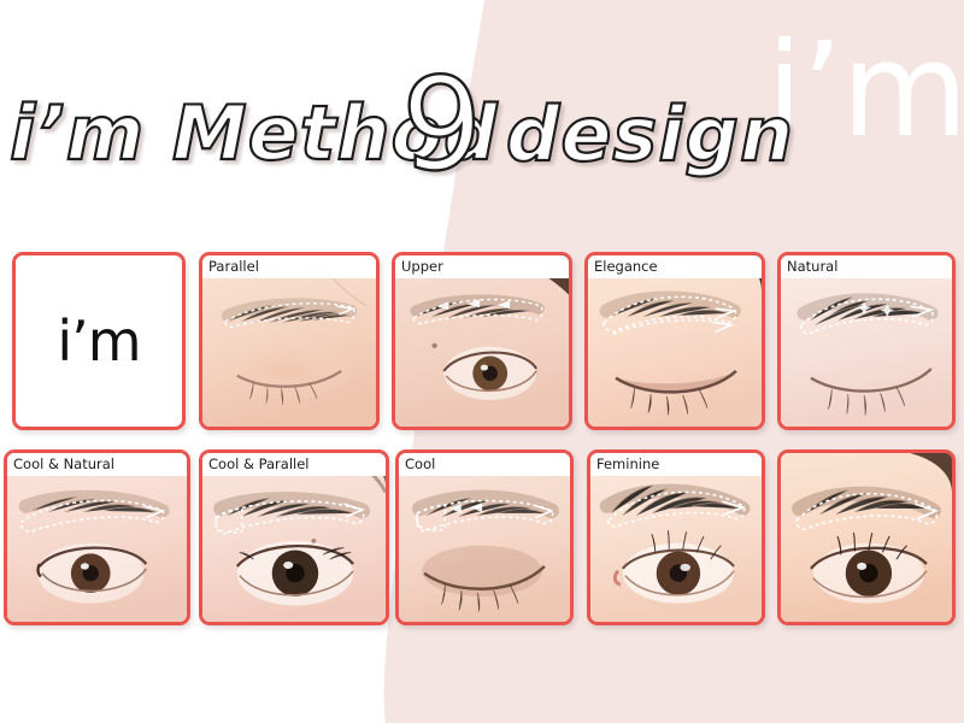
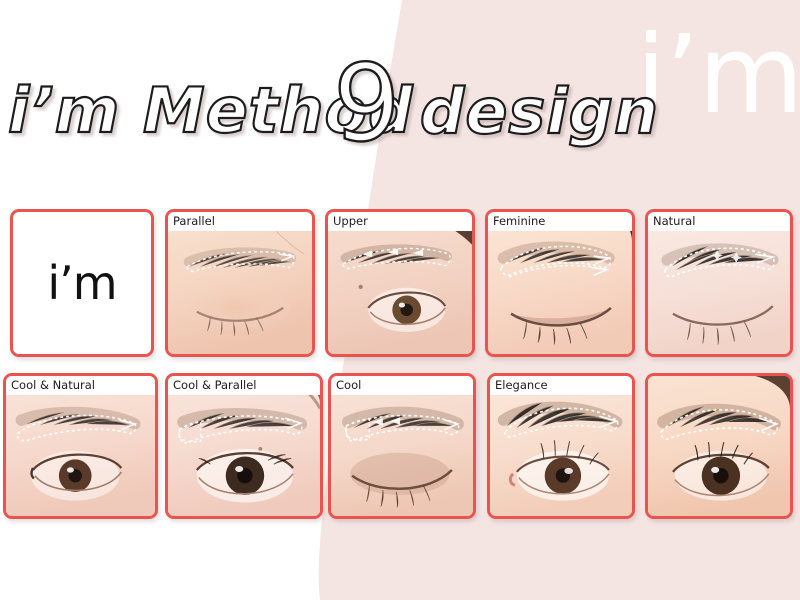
  i’m
  i’m Method
  9
  design
  i’m
  Parallel
  Upper
- Elegance
+ Feminine
  Natural
  Cool & Natural
  Cool & Parallel
  Cool
- Feminine
+ Elegance
